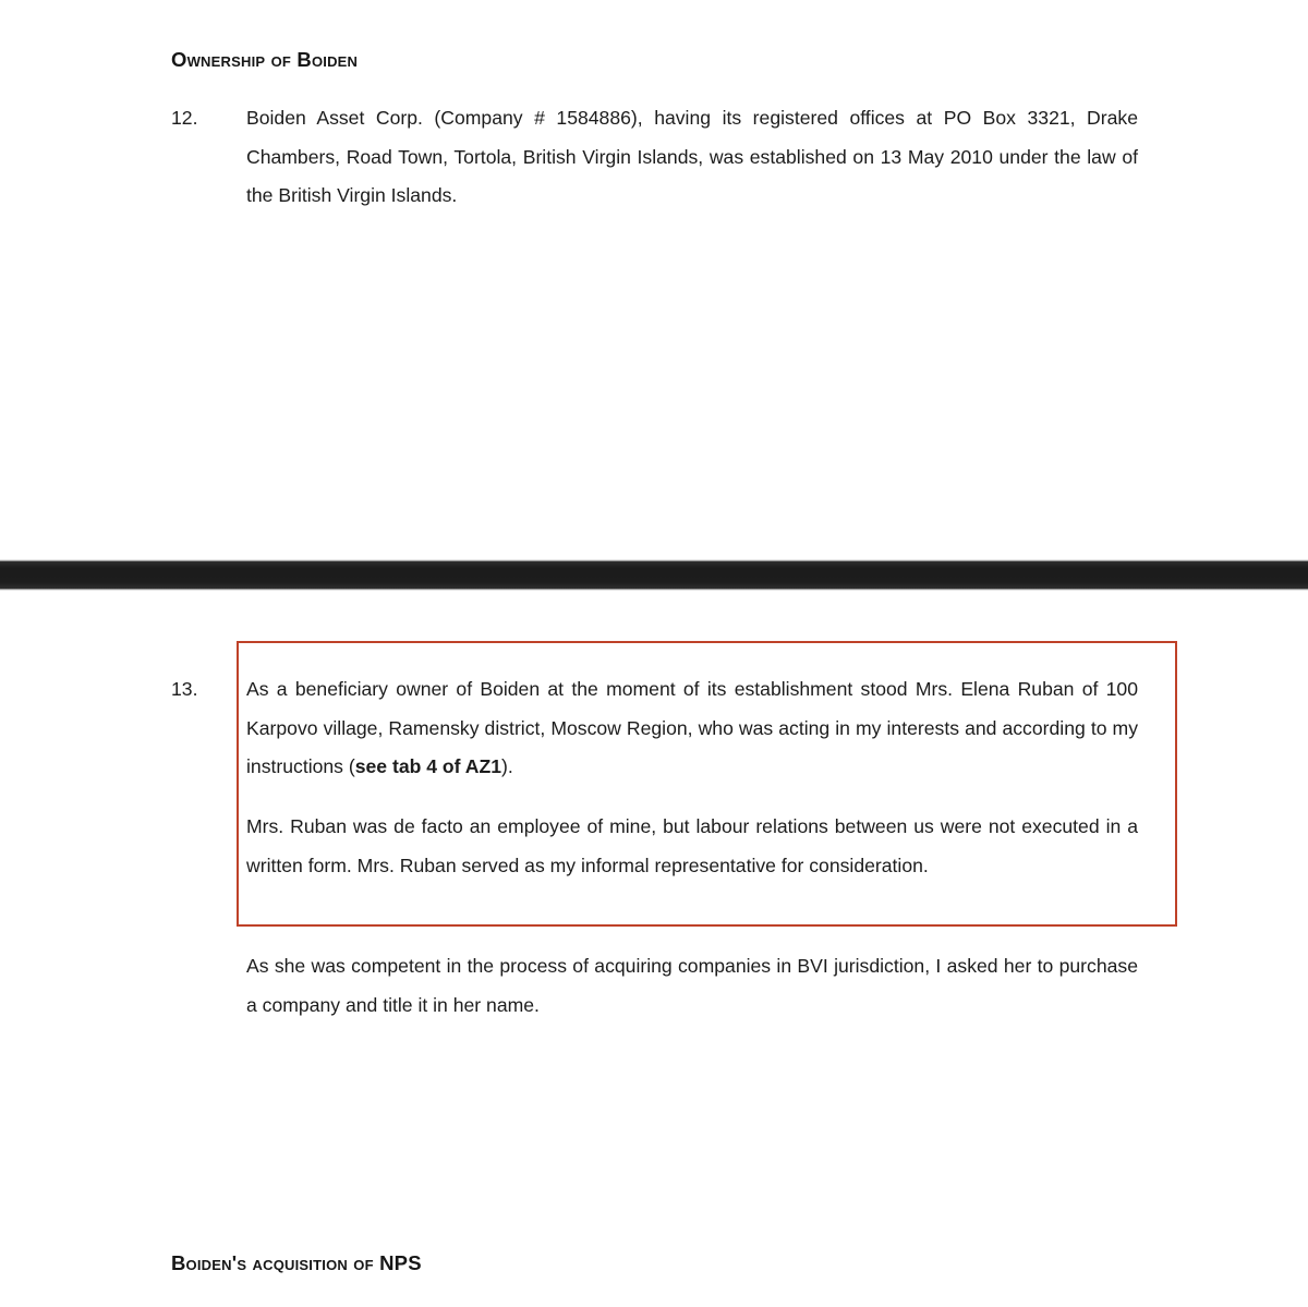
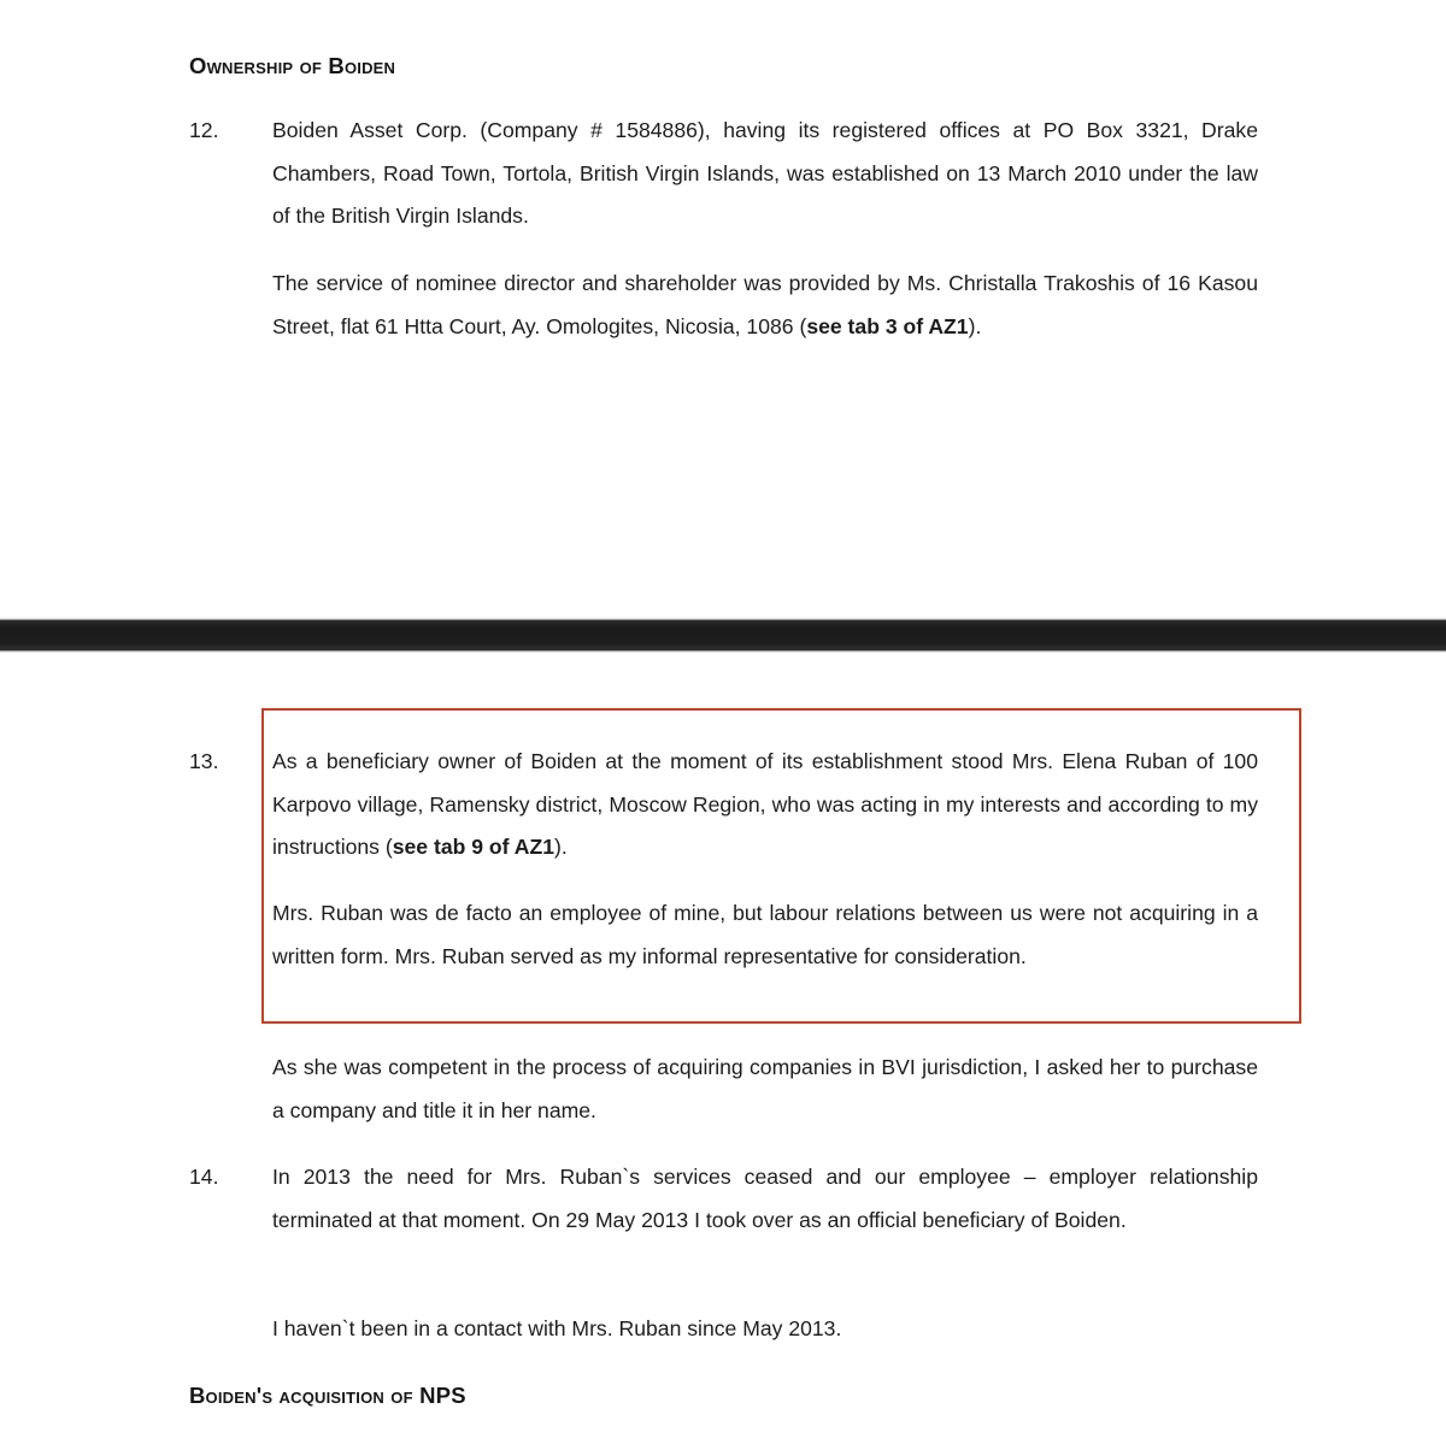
  Ownership of Boiden
  12.
- Boiden Asset Corp. (Company # 1584886), having its registered offices at PO Box 3321, Drake Chambers, Road Town, Tortola, British Virgin Islands, was established on 13 May 2010 under the law of the British Virgin Islands.
+ Boiden Asset Corp. (Company # 1584886), having its registered offices at PO Box 3321, Drake Chambers, Road Town, Tortola, British Virgin Islands, was established on 13 March 2010 under the law of the British Virgin Islands.
+ The service of nominee director and shareholder was provided by Ms. Christalla Trakoshis of 16 Kasou Street, flat 61 Htta Court, Ay. Omologites, Nicosia, 1086 (see tab 3 of AZ1).
  13.
- As a beneficiary owner of Boiden at the moment of its establishment stood Mrs. Elena Ruban of 100 Karpovo village, Ramensky district, Moscow Region, who was acting in my interests and according to my instructions (see tab 4 of AZ1).
+ As a beneficiary owner of Boiden at the moment of its establishment stood Mrs. Elena Ruban of 100 Karpovo village, Ramensky district, Moscow Region, who was acting in my interests and according to my instructions (see tab 9 of AZ1).
- Mrs. Ruban was de facto an employee of mine, but labour relations between us were not executed in a written form. Mrs. Ruban served as my informal representative for consideration.
+ Mrs. Ruban was de facto an employee of mine, but labour relations between us were not acquiring in a written form. Mrs. Ruban served as my informal representative for consideration.
  As she was competent in the process of acquiring companies in BVI jurisdiction, I asked her to purchase a company and title it in her name.
+ 14.
+ In 2013 the need for Mrs. Ruban`s services ceased and our employee – employer relationship terminated at that moment. On 29 May 2013 I took over as an official beneficiary of Boiden.
+ I haven`t been in a contact with Mrs. Ruban since May 2013.
  Boiden's acquisition of NPS
